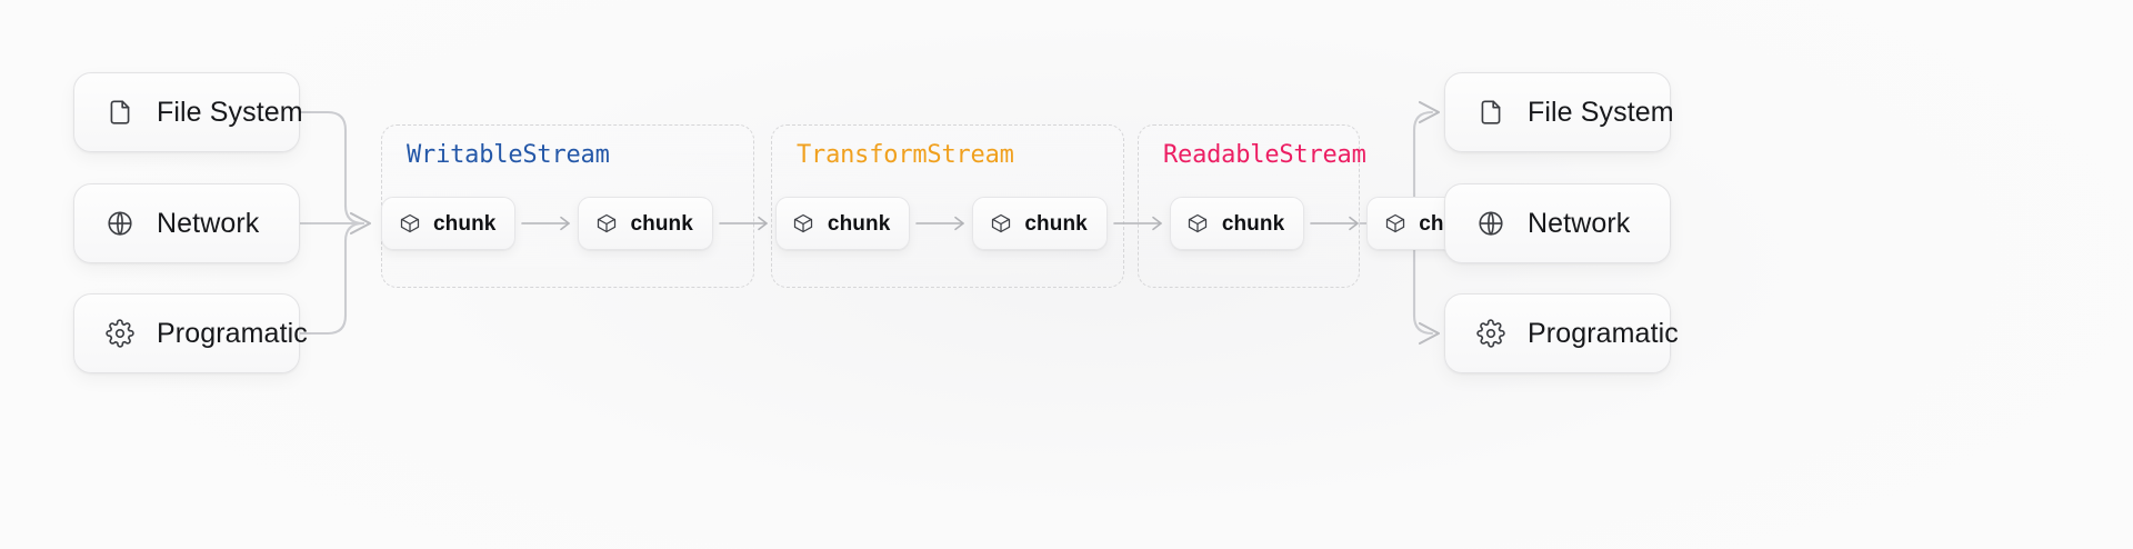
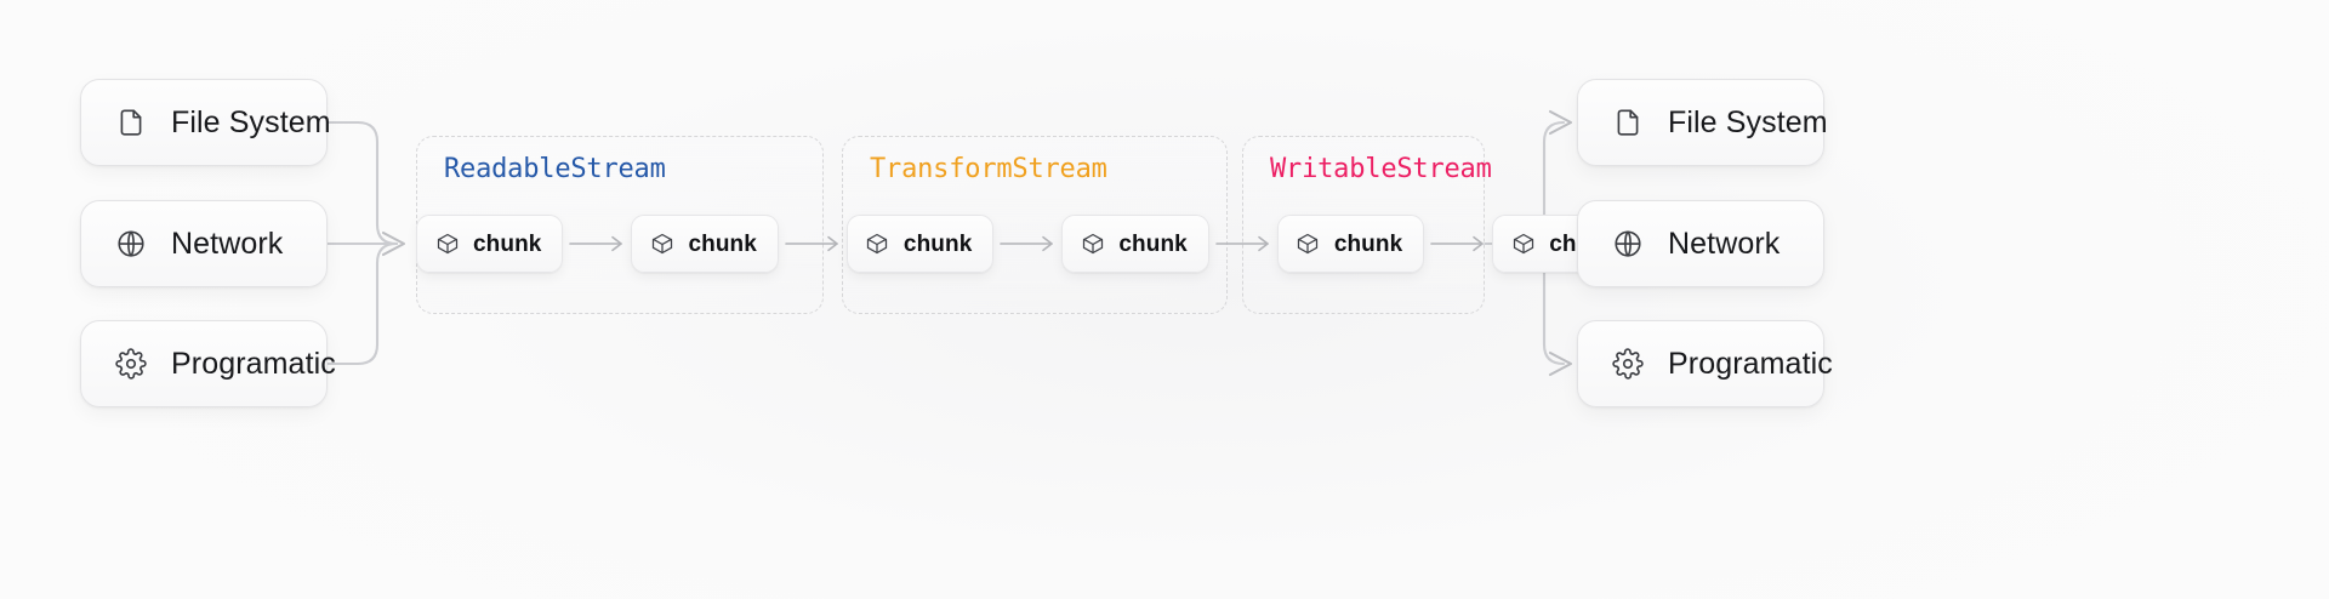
  File System
  Network
  Programatic
- WritableStream
+ ReadableStream
  TransformStream
- ReadableStream
+ WritableStream
  chunk
  chunk
  chunk
  chunk
  chunk
  File System
  Network
  Programatic
